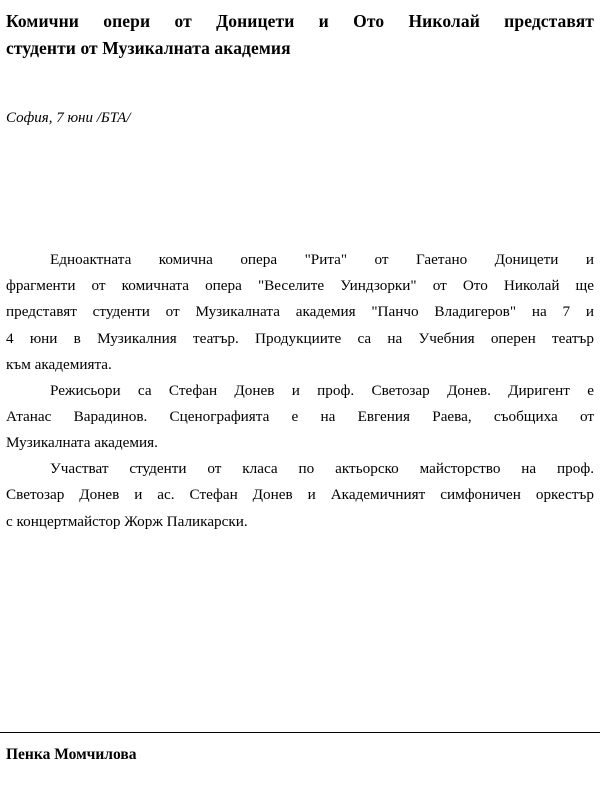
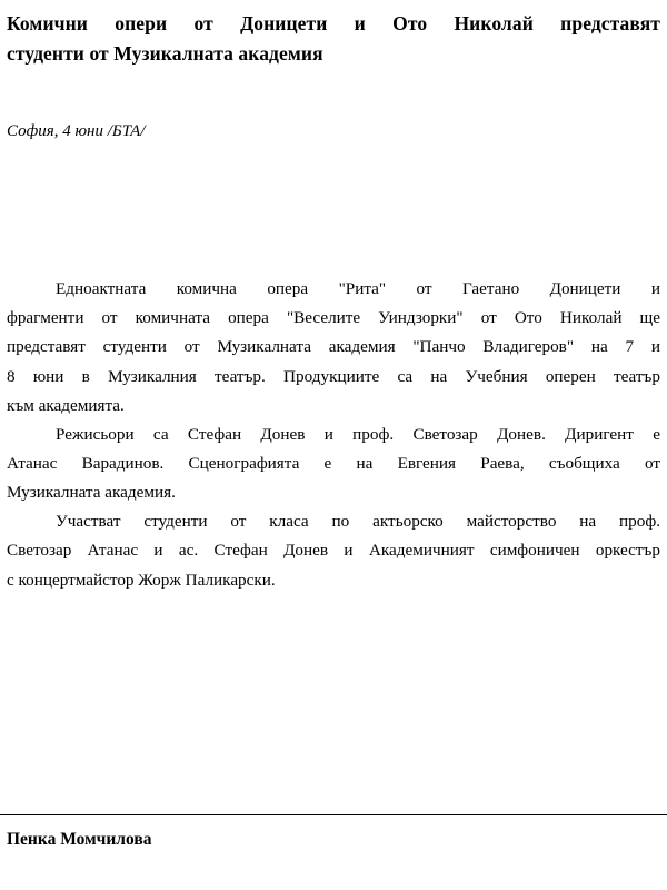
  Комични опери от Доницети и Ото Николай представят
  студенти от Музикалната академия
- София, 7 юни /БТА/
+ София, 4 юни /БТА/
  Едноактната комична опера "Рита" от Гаетано Доницети и
  фрагменти от комичната опера "Веселите Уиндзорки" от Ото Николай ще
  представят студенти от Музикалната академия "Панчо Владигеров" на 7 и
- 4 юни в Музикалния театър. Продукциите са на Учебния оперен театър
+ 8 юни в Музикалния театър. Продукциите са на Учебния оперен театър
  към академията.
  Режисьори са Стефан Донев и проф. Светозар Донев. Диригент е
  Атанас Варадинов. Сценографията е на Евгения Раева, съобщиха от
  Музикалната академия.
  Участват студенти от класа по актьорско майсторство на проф.
- Светозар Донев и ас. Стефан Донев и Академичният симфоничен оркестър
+ Светозар Атанас и ас. Стефан Донев и Академичният симфоничен оркестър
  с концертмайстор Жорж Паликарски.
  Пенка Момчилова
